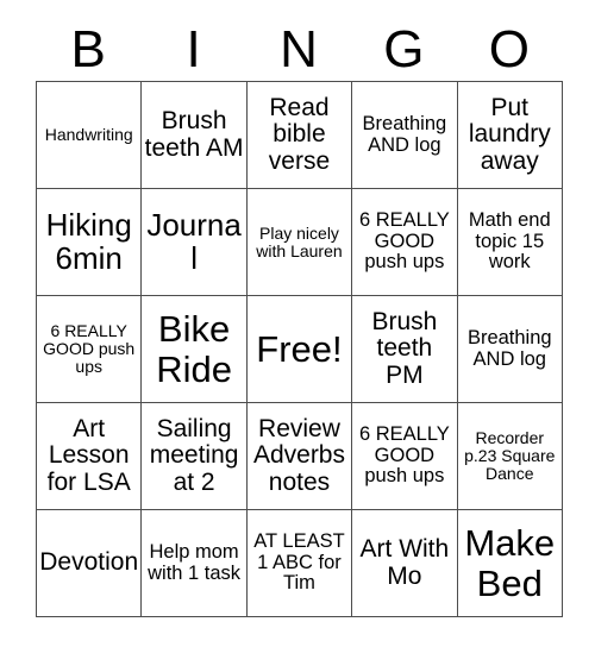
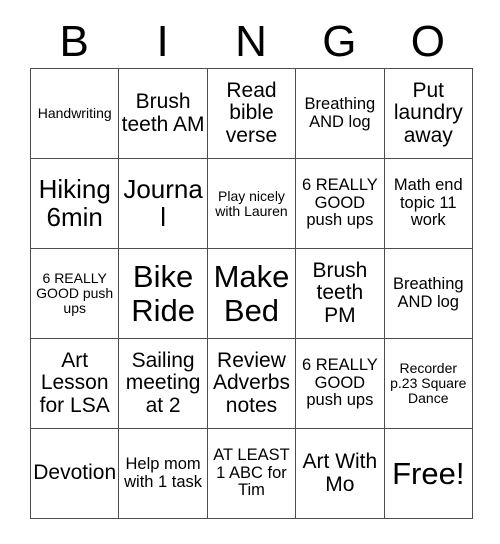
  B
  I
  N
  G
  O
  Handwriting	Brush teeth AM	Read bible verse	Breathing AND log	Put laundry away
- Hiking 6min	Journal	Play nicely with Lauren	6 REALLY GOOD push ups	Math end topic 15 work
+ Hiking 6min	Journal	Play nicely with Lauren	6 REALLY GOOD push ups	Math end topic 11 work
- 6 REALLY GOOD push ups	Bike Ride	Free!	Brush teeth PM	Breathing AND log
+ 6 REALLY GOOD push ups	Bike Ride	Make Bed	Brush teeth PM	Breathing AND log
  Art Lesson for LSA	Sailing meeting at 2	Review Adverbs notes	6 REALLY GOOD push ups	Recorder p.23 Square Dance
- Devotion	Help mom with 1 task	AT LEAST 1 ABC for Tim	Art With Mo	Make Bed
+ Devotion	Help mom with 1 task	AT LEAST 1 ABC for Tim	Art With Mo	Free!
